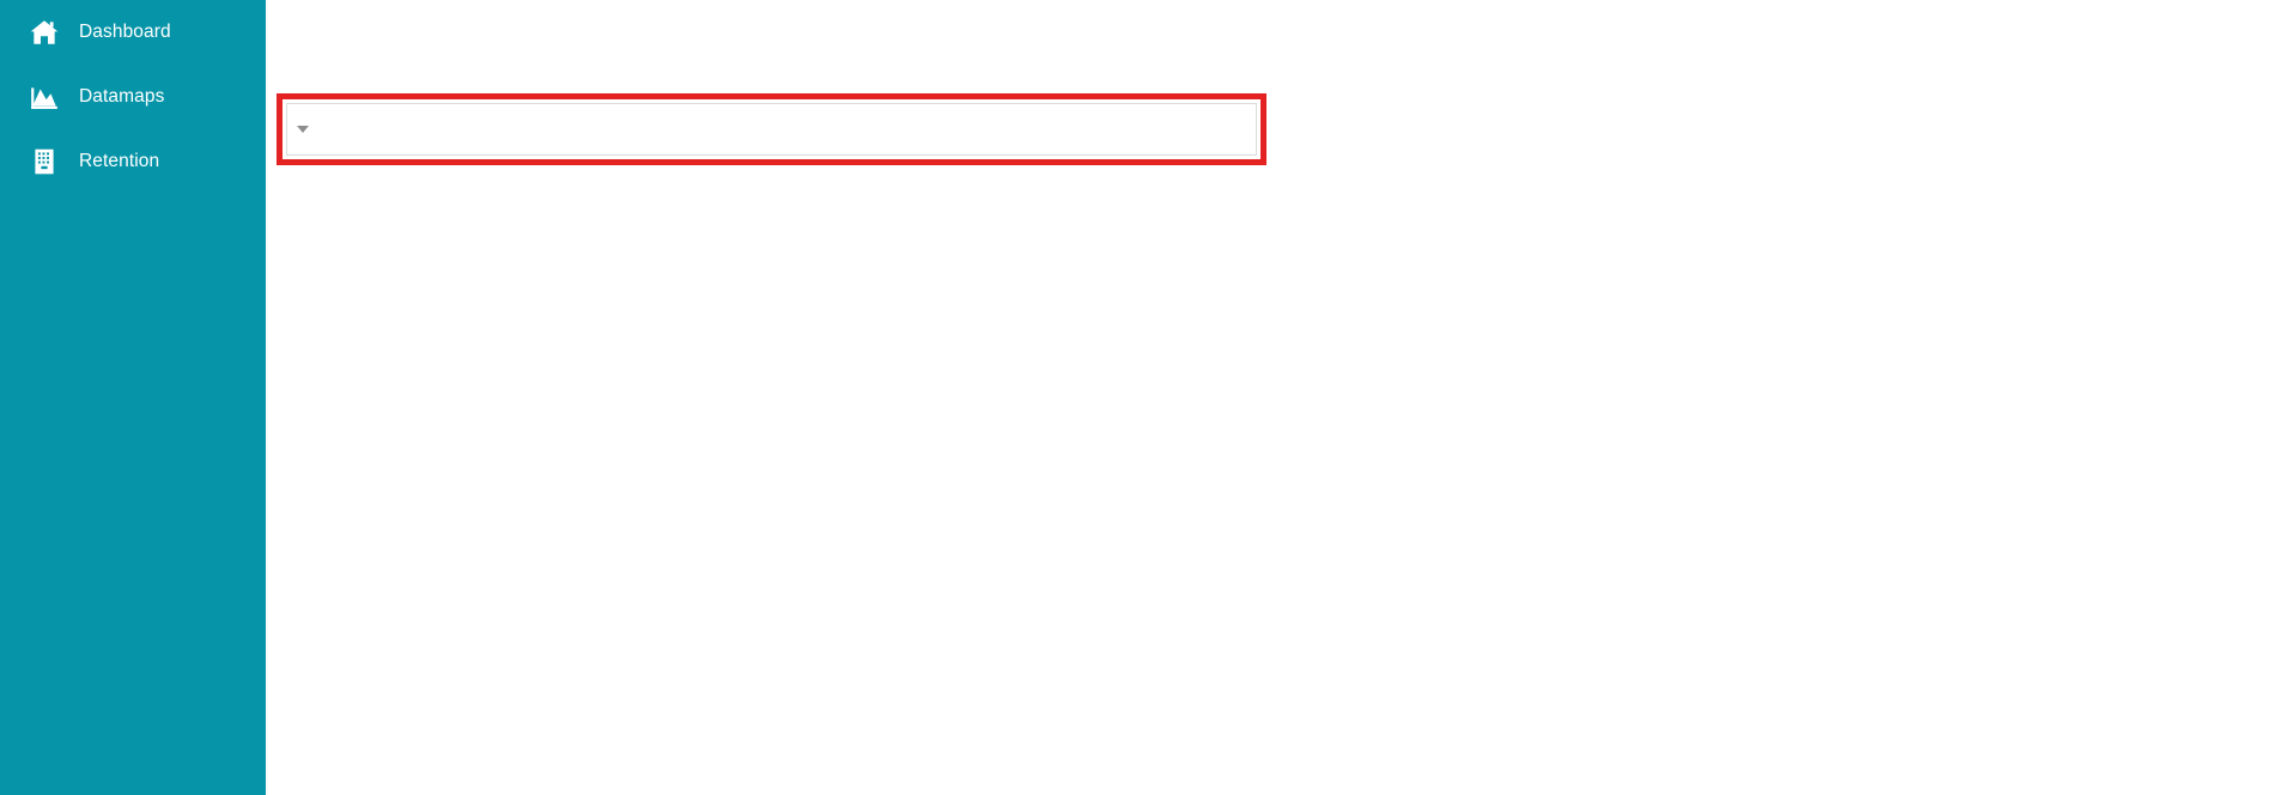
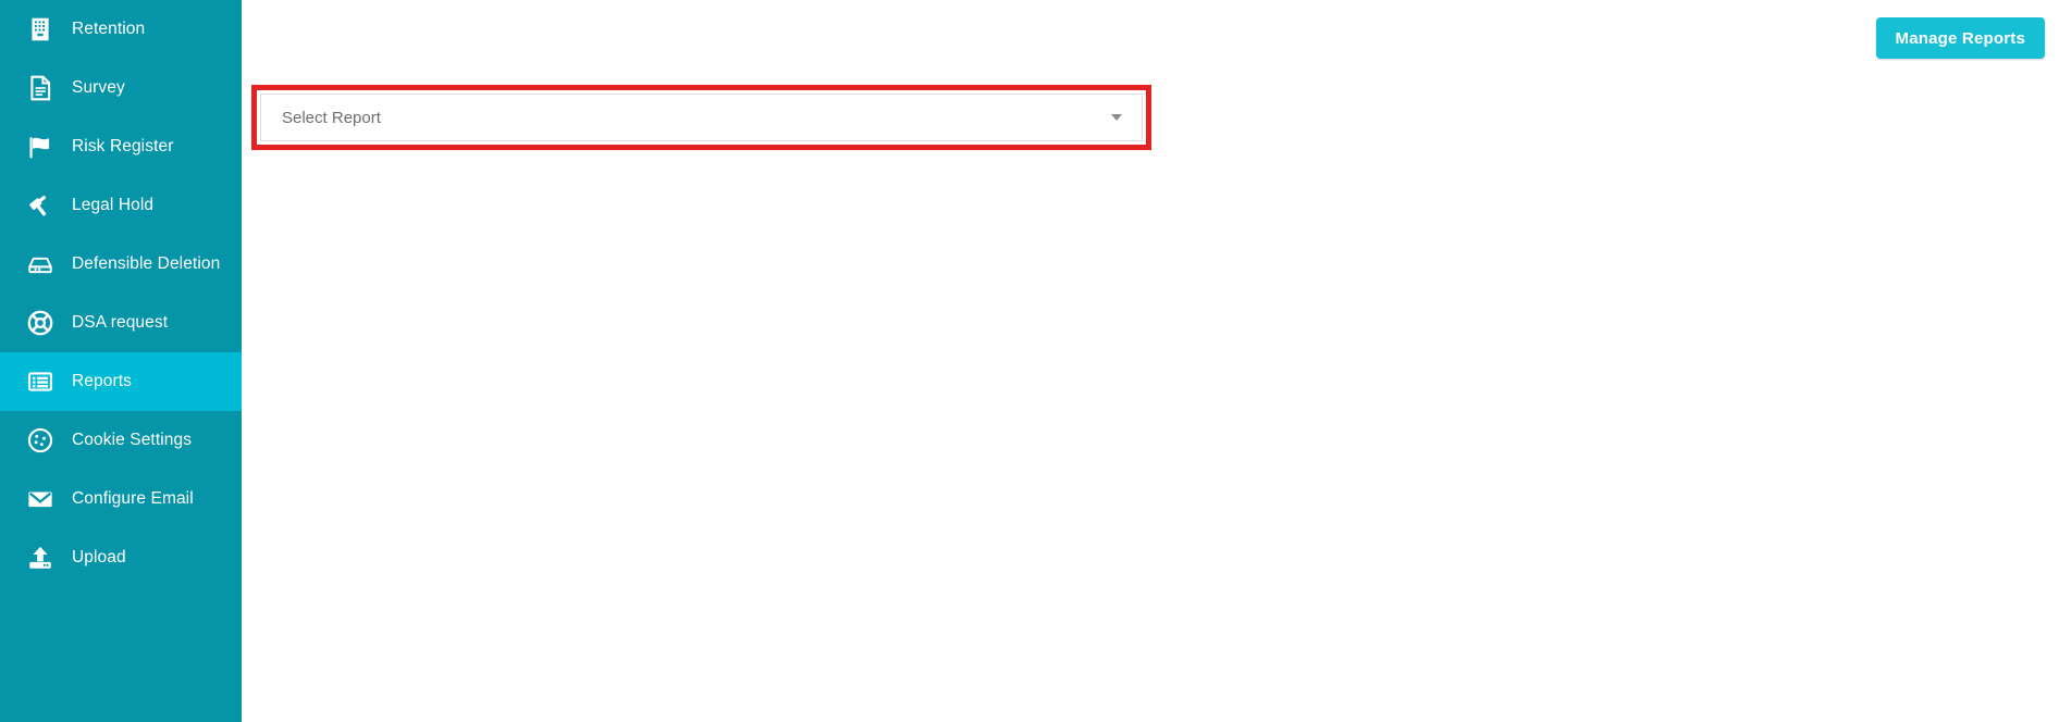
- Dashboard
- Datamaps
  Retention
+ Survey
+ Risk Register
+ Legal Hold
+ Defensible Deletion
+ DSA request
+ Reports
+ Cookie Settings
+ Configure Email
+ Upload
+ Manage Reports
+ Select Report
